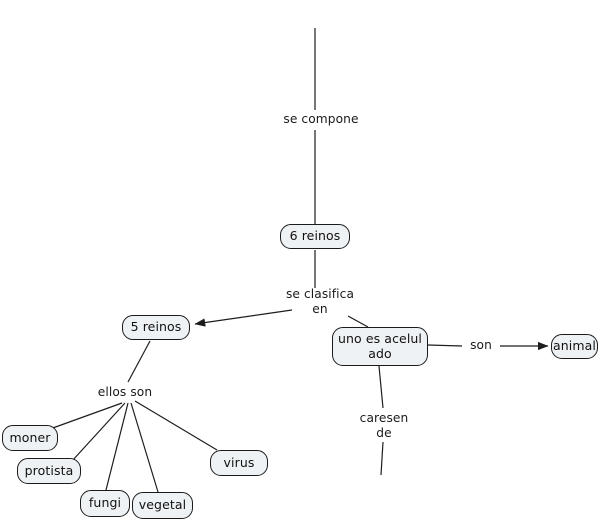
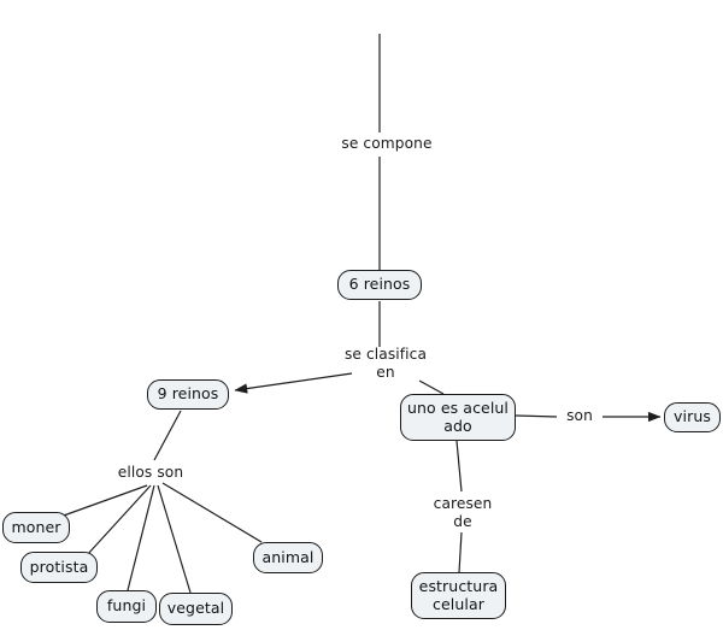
  6 reinos
- 5 reinos
+ 9 reinos
  uno es acelul
  ado
- animal
+ virus
+ estructura
+ celular
  moner
  protista
  fungi
  vegetal
- virus
+ animal
  se compone
  se clasifica
  en
  ellos son
  son
  caresen
  de
